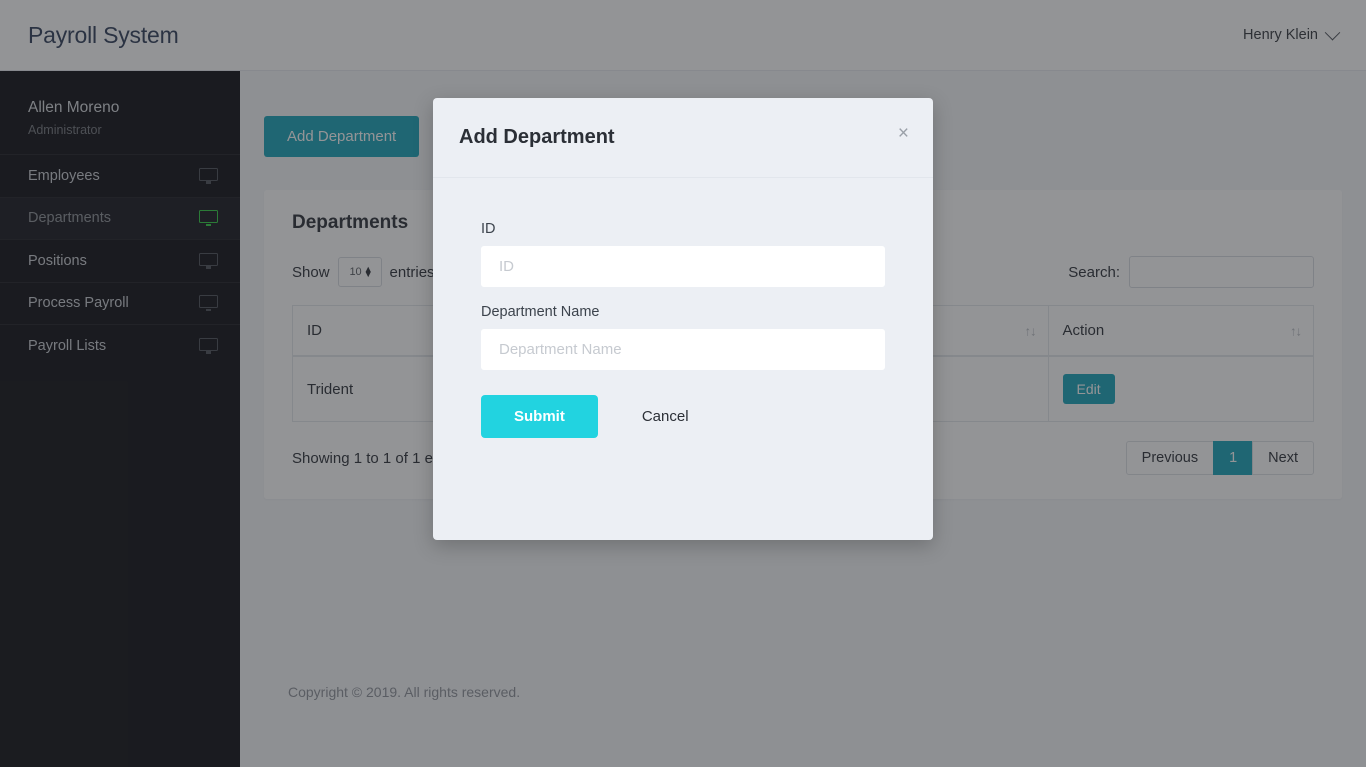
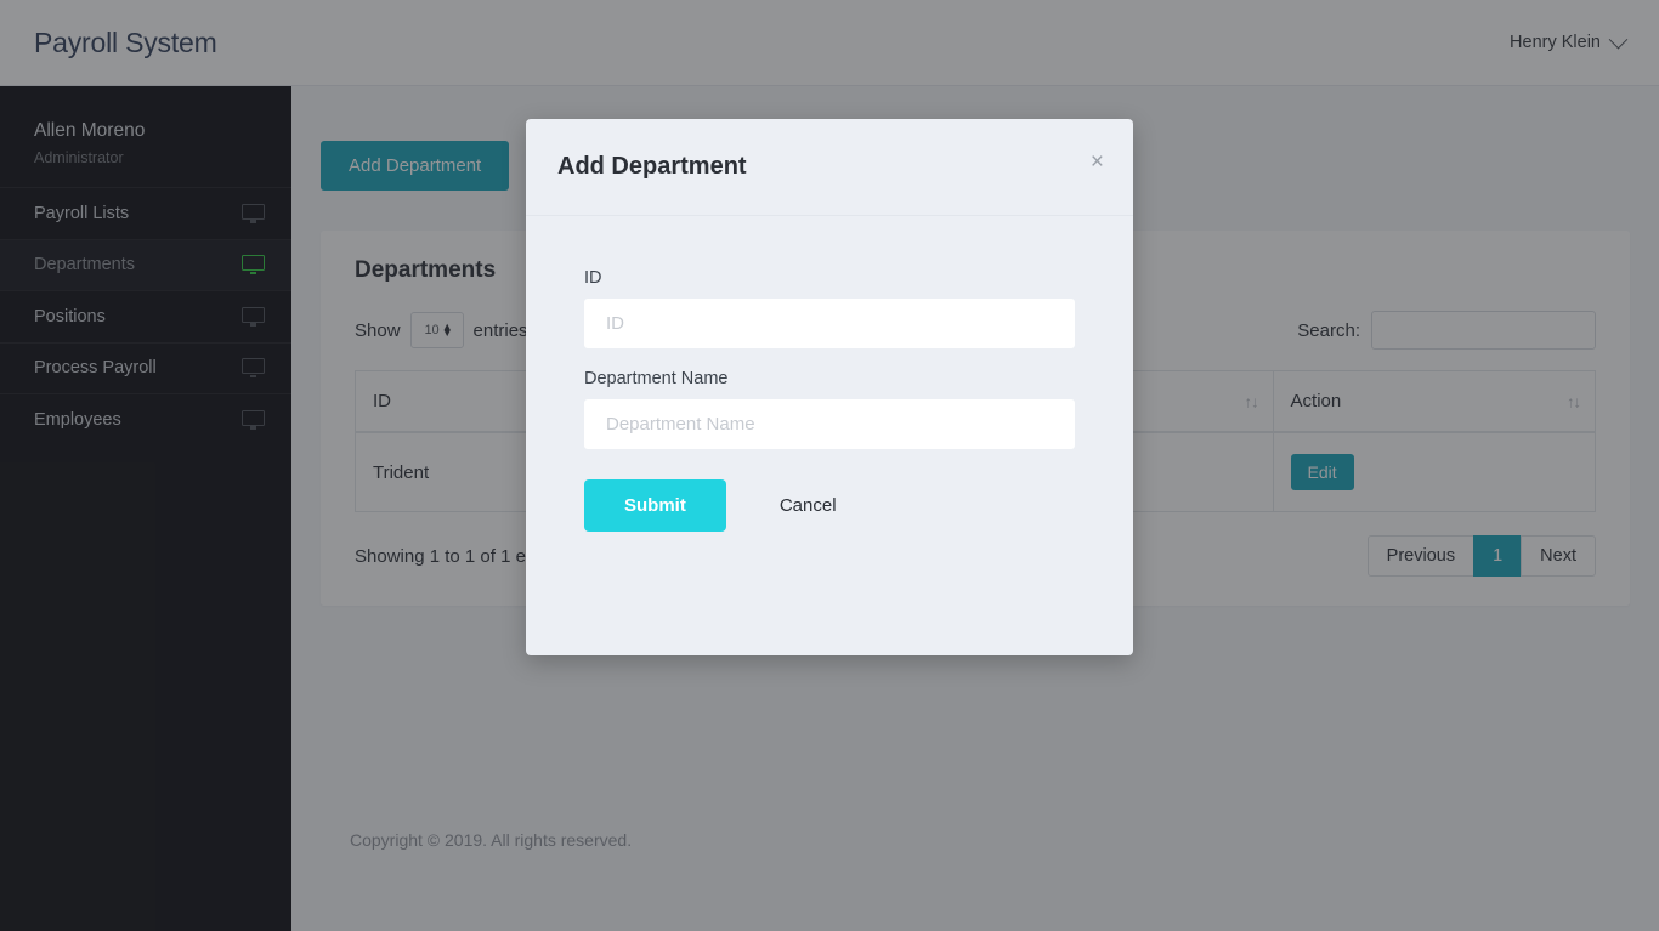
  Payroll System
  Henry Klein
  Allen Moreno
  Administrator
- Employees
+ Payroll Lists
  Departments
  Positions
  Process Payroll
- Payroll Lists
+ Employees
  Add Department
  Departments
  Show
  10
  ▲
  ▼
  entries
  Search:
  Trident		Edit
  Showing 1 to 1 of 1 e
  Previous
  1
  Next
  Copyright © 2019. All rights reserved.
  Add Department
  ×
  ID
  ID
  Department Name
  Department Name
  Submit
  Cancel
